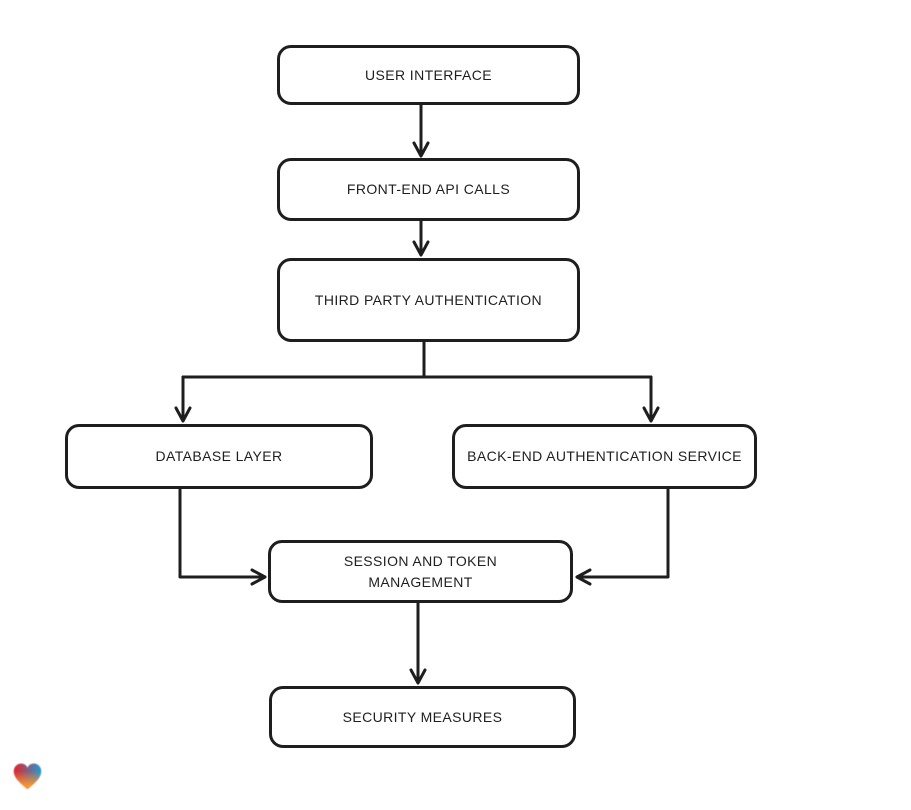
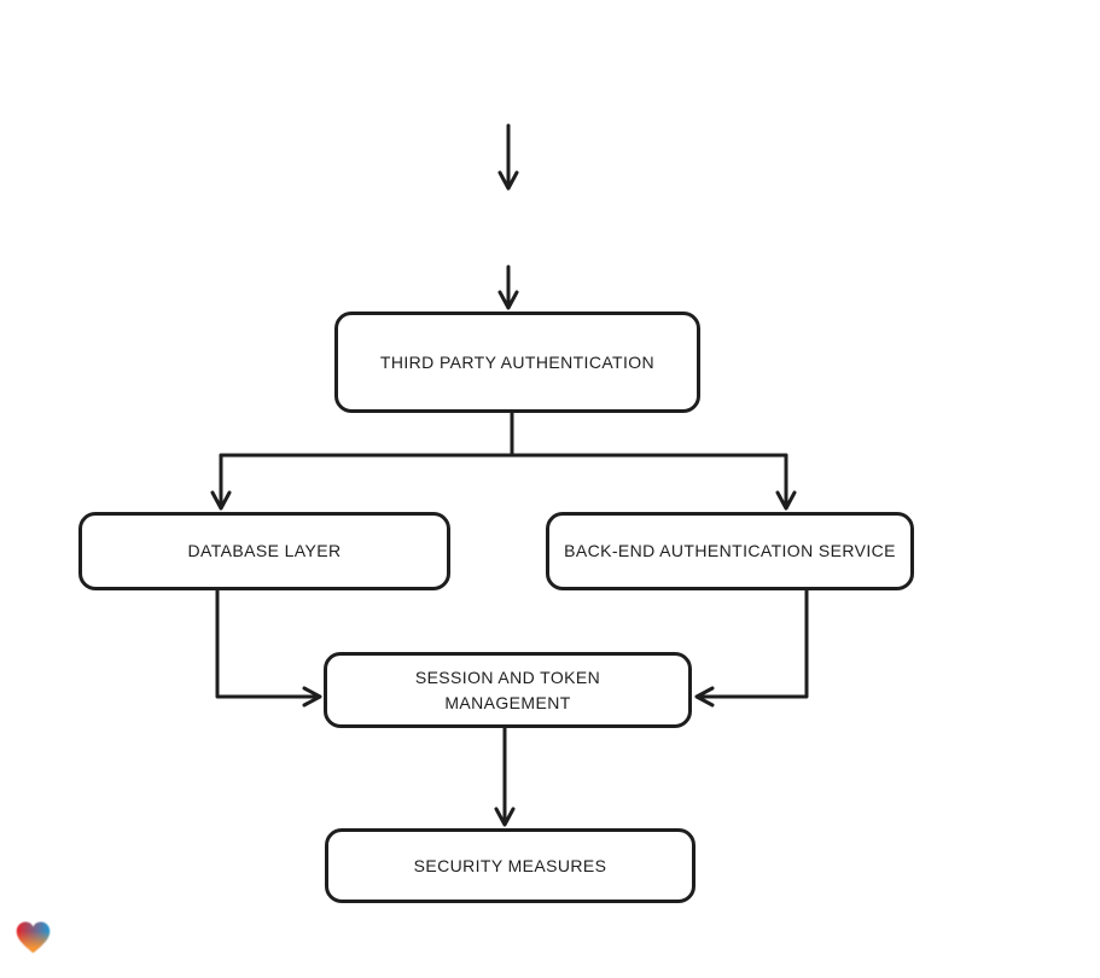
- USER INTERFACE
- FRONT-END API CALLS
  THIRD PARTY AUTHENTICATION
  DATABASE LAYER
  BACK-END AUTHENTICATION SERVICE
  SESSION AND TOKEN MANAGEMENT
  SECURITY MEASURES
